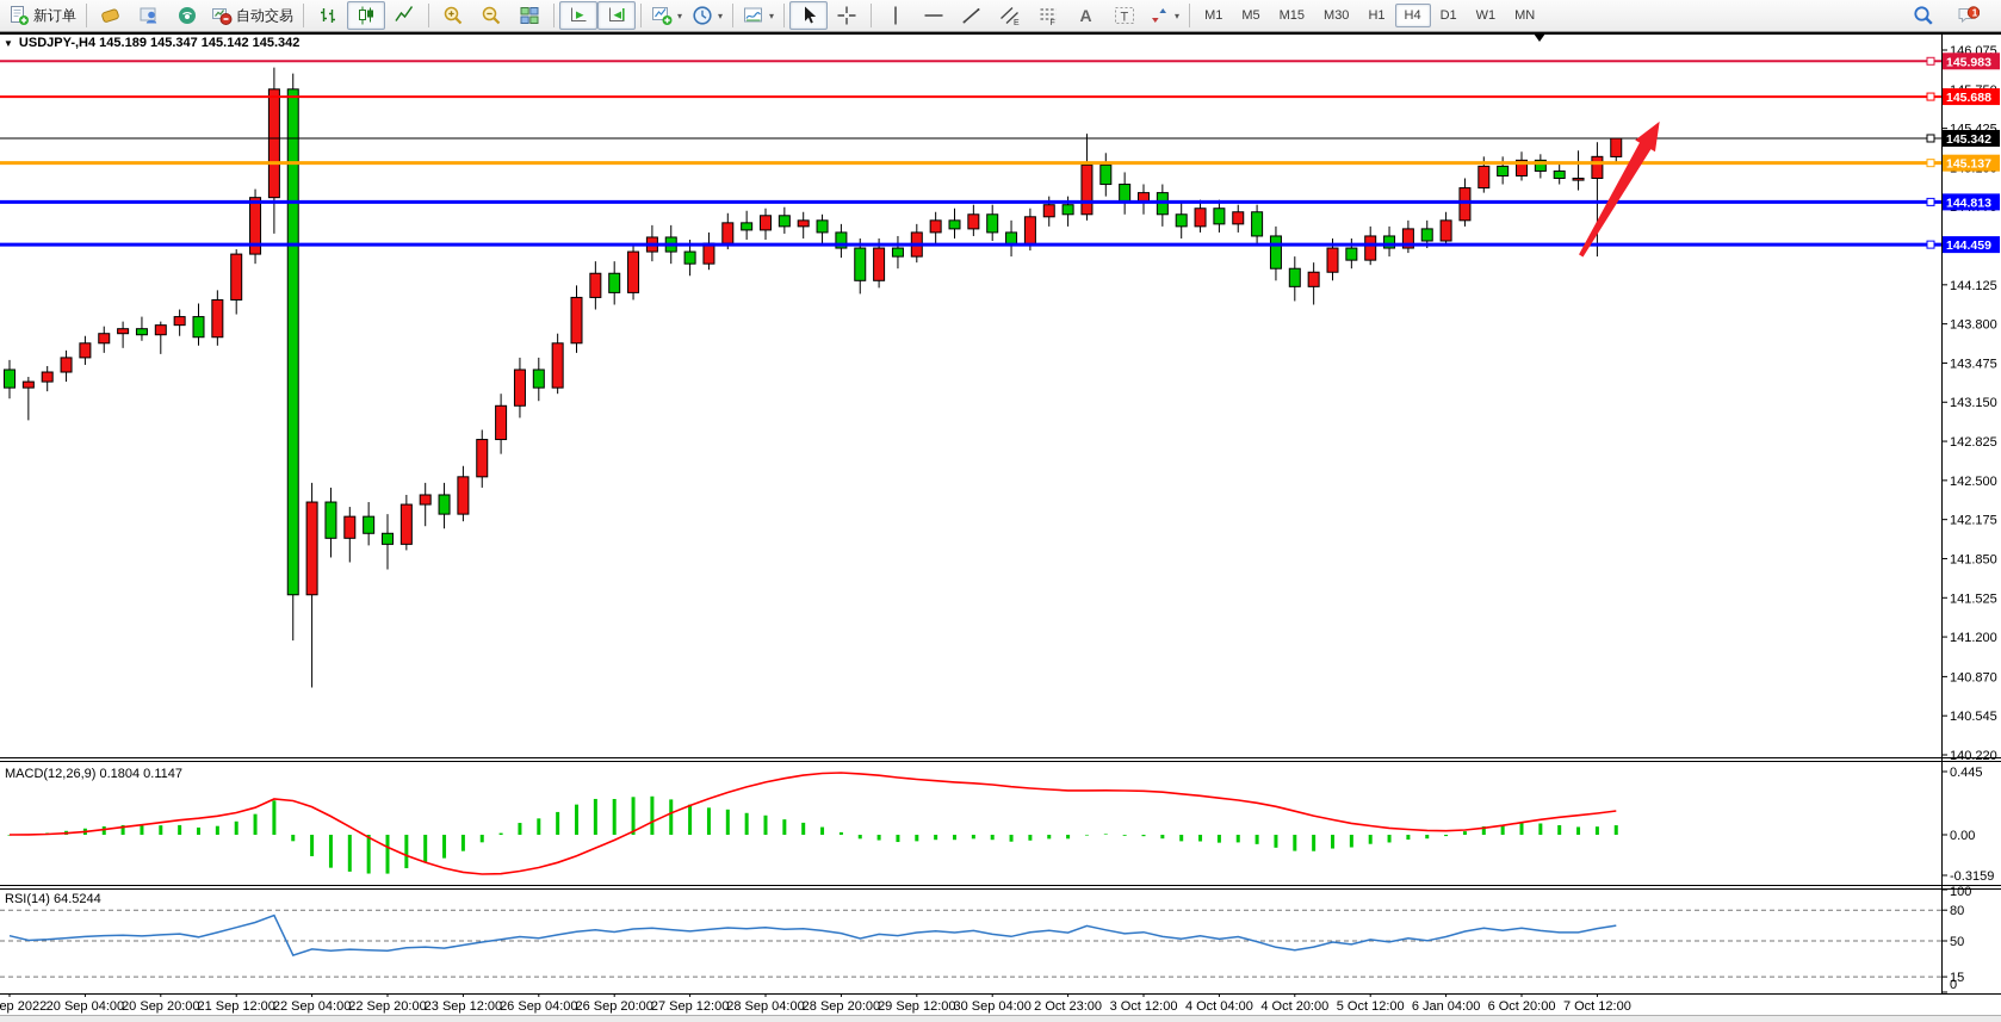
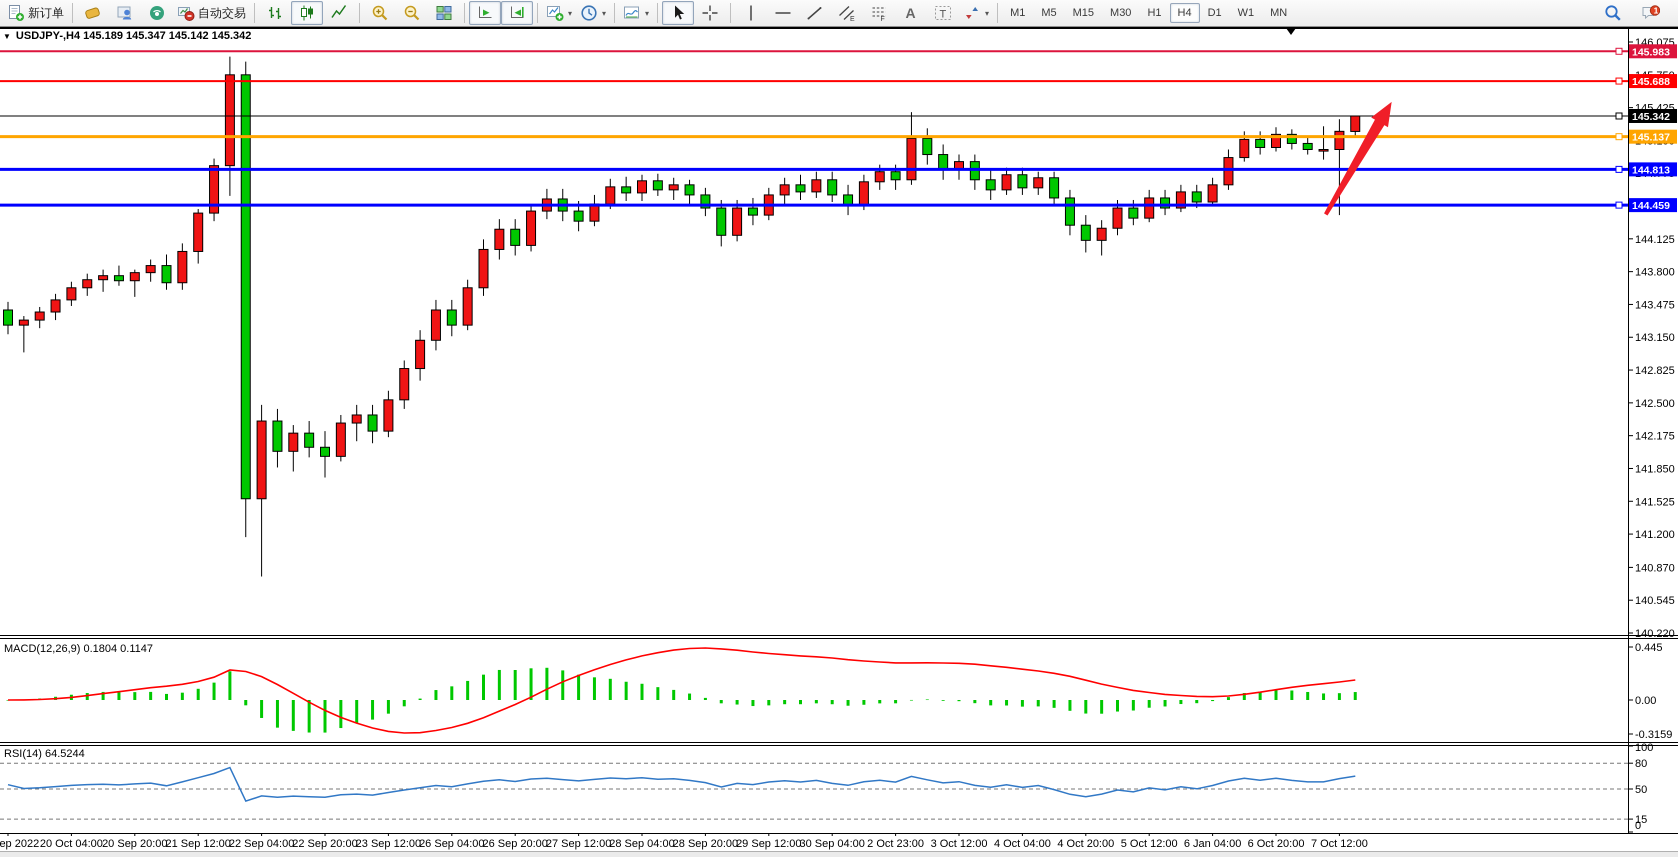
  新订单
  自动交易
  ▾
  ▾
  ▾
  A
  T
  ▾
  M1
  M5
  M15
  M30
  H1
  H4
  D1
  W1
  MN
  1
  ▼
  USDJPY-,H4 145.189 145.347 145.142 145.342
  MACD(12,26,9) 0.1804 0.1147
  RSI(14) 64.5244
  146.075
  145.425
  144.125
  143.800
  143.475
  143.150
  142.825
  142.500
  142.175
  141.850
  141.525
  141.200
  140.870
  140.545
  140.220
  145.983
  145.688
  145.342
  145.137
  144.813
  144.459
  0.445
  0.00
  -0.3159
  100
  80
  50
  15
  0
- 20 Sep 04:00
+ 20 Oct 04:00
  20 Sep 20:00
  21 Sep 12:00
  22 Sep 04:00
  22 Sep 20:00
  23 Sep 12:00
  26 Sep 04:00
  26 Sep 20:00
  27 Sep 12:00
  28 Sep 04:00
  28 Sep 20:00
  29 Sep 12:00
  30 Sep 04:00
  2 Oct 23:00
  3 Oct 12:00
  4 Oct 04:00
  4 Oct 20:00
  5 Oct 12:00
  6 Jan 04:00
  6 Oct 20:00
  7 Oct 12:00
